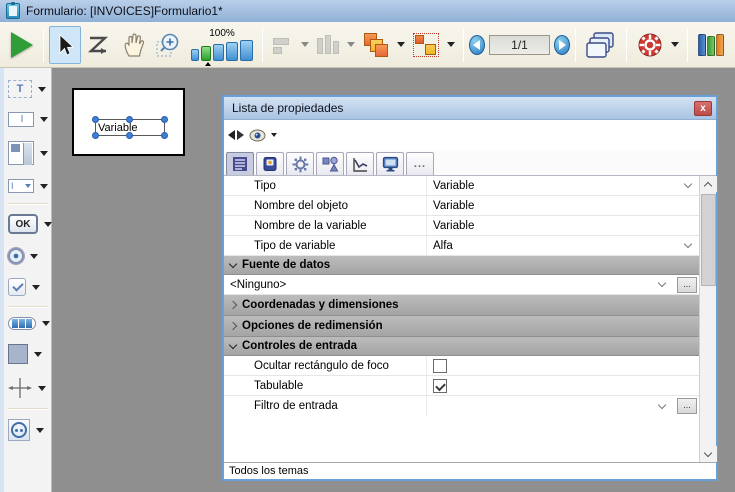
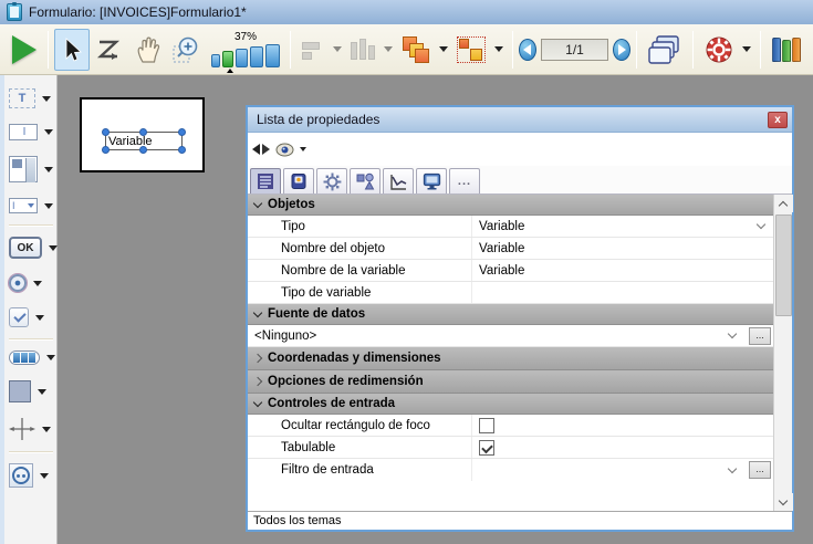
  Formulario: [INVOICES]Formulario1*
- 100%
+ 37%
  1/1
  T
  I
  I
  OK
  Variable
  Lista de propiedades
  x
  ...
+ Objetos
  Tipo
  Variable
  Nombre del objeto
  Variable
  Nombre de la variable
  Variable
  Tipo de variable
- Alfa
  Fuente de datos
  <Ninguno>
  ...
  Coordenadas y dimensiones
  Opciones de redimensión
  Controles de entrada
  Ocultar rectángulo de foco
  Tabulable
  Filtro de entrada
  ...
  Todos los temas
